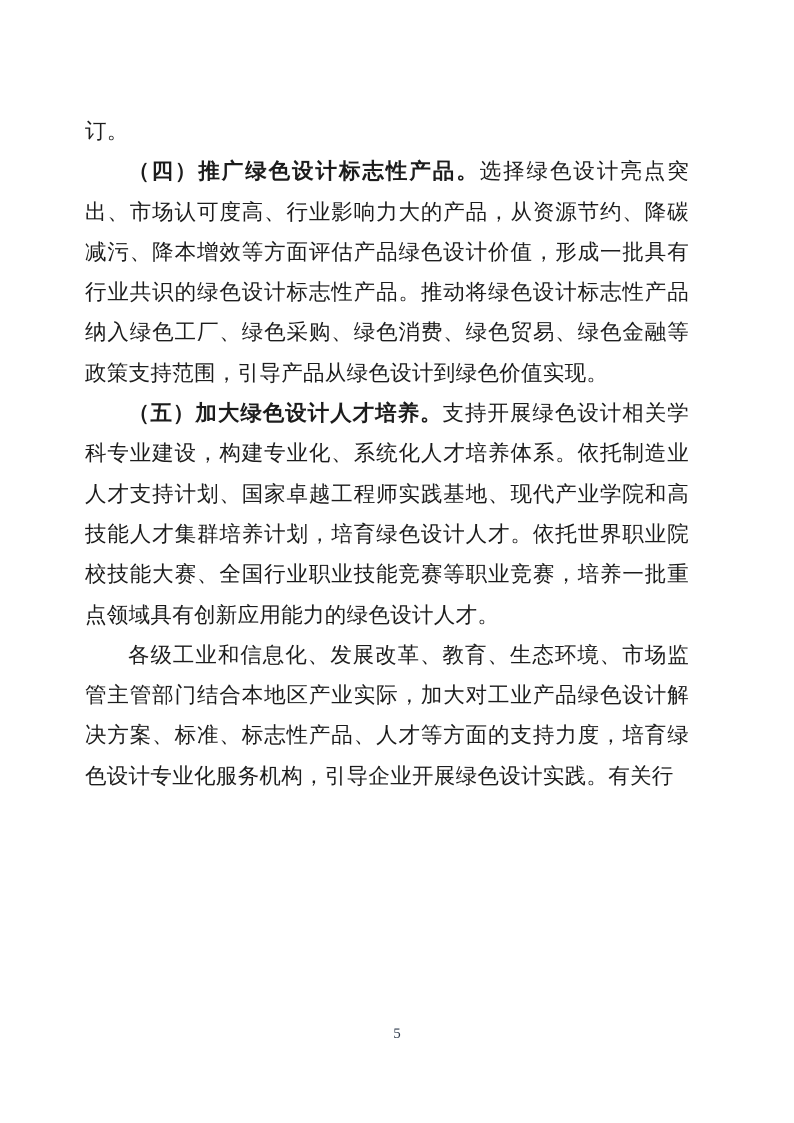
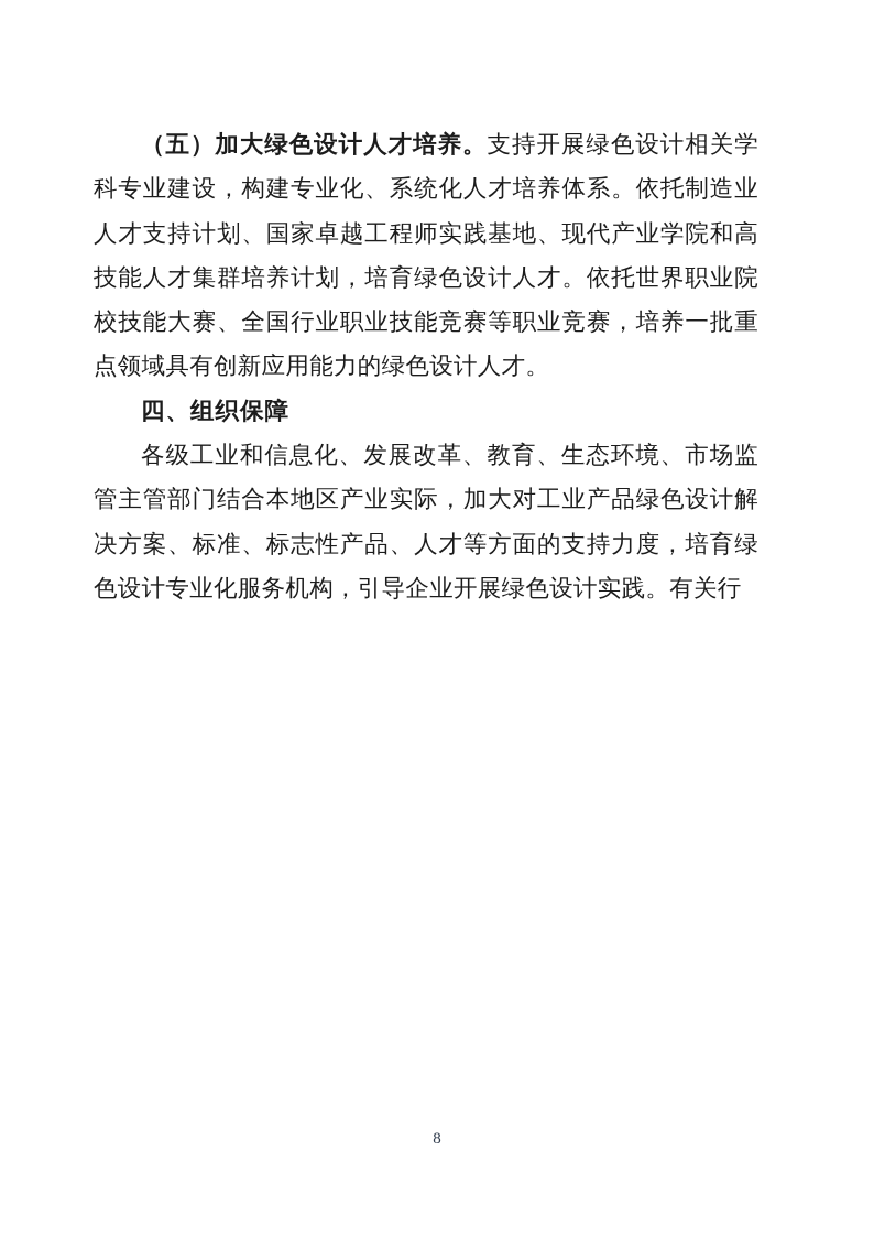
- 订。
- （四）推广绿色设计标志性产品。选择绿色设计亮点突出、市场认可度高、行业影响力大的产品，从资源节约、降碳减污、降本增效等方面评估产品绿色设计价值，形成一批具有行业共识的绿色设计标志性产品。推动将绿色设计标志性产品纳入绿色工厂、绿色采购、绿色消费、绿色贸易、绿色金融等政策支持范围，引导产品从绿色设计到绿色价值实现。
  （五）加大绿色设计人才培养。支持开展绿色设计相关学科专业建设，构建专业化、系统化人才培养体系。依托制造业人才支持计划、国家卓越工程师实践基地、现代产业学院和高技能人才集群培养计划，培育绿色设计人才。依托世界职业院校技能大赛、全国行业职业技能竞赛等职业竞赛，培养一批重点领域具有创新应用能力的绿色设计人才。
+ 四、组织保障
  各级工业和信息化、发展改革、教育、生态环境、市场监管主管部门结合本地区产业实际，加大对工业产品绿色设计解决方案、标准、标志性产品、人才等方面的支持力度，培育绿色设计专业化服务机构，引导企业开展绿色设计实践。有关行
- 5
+ 8
